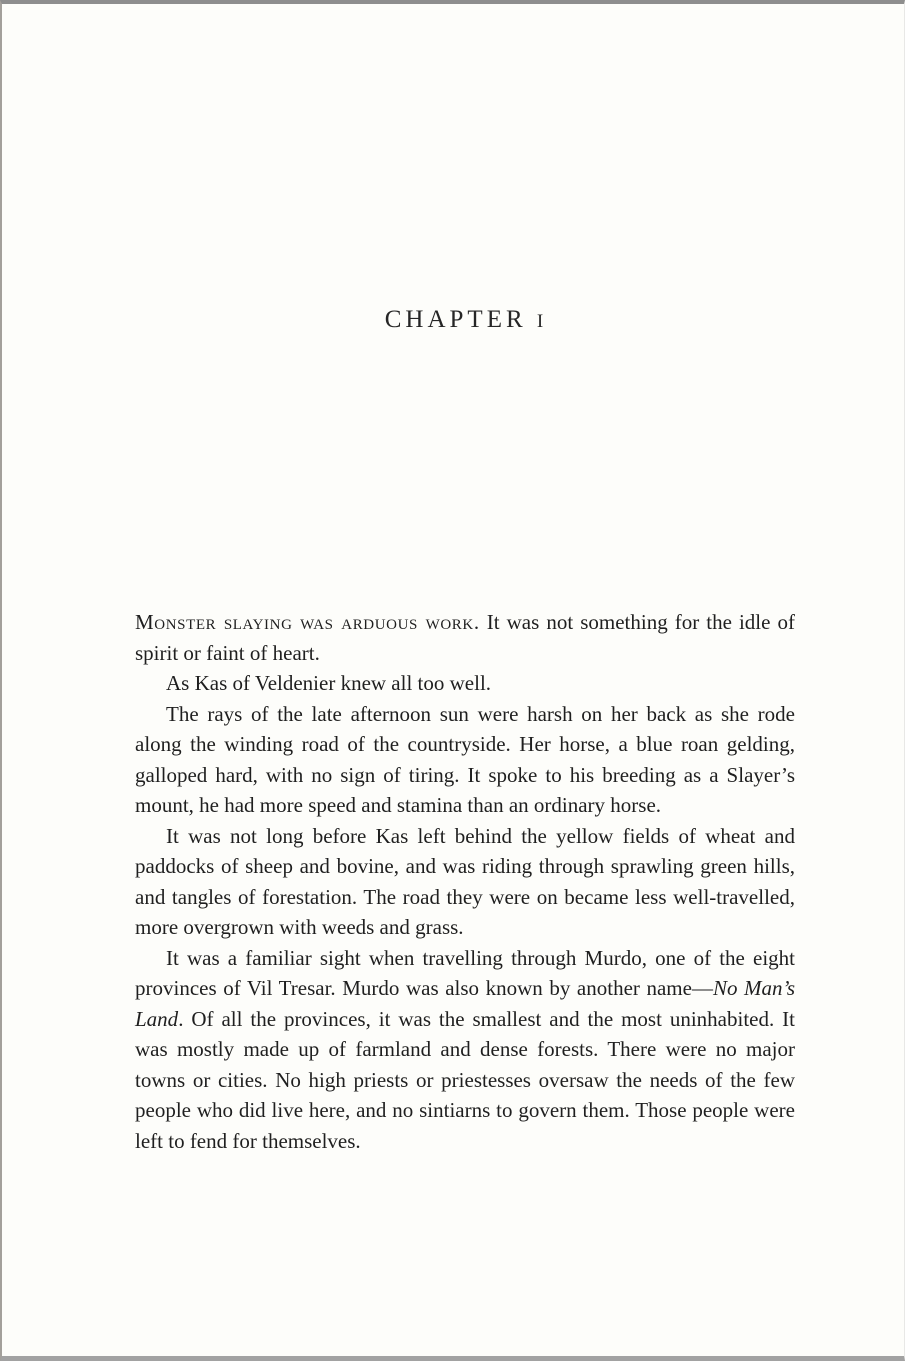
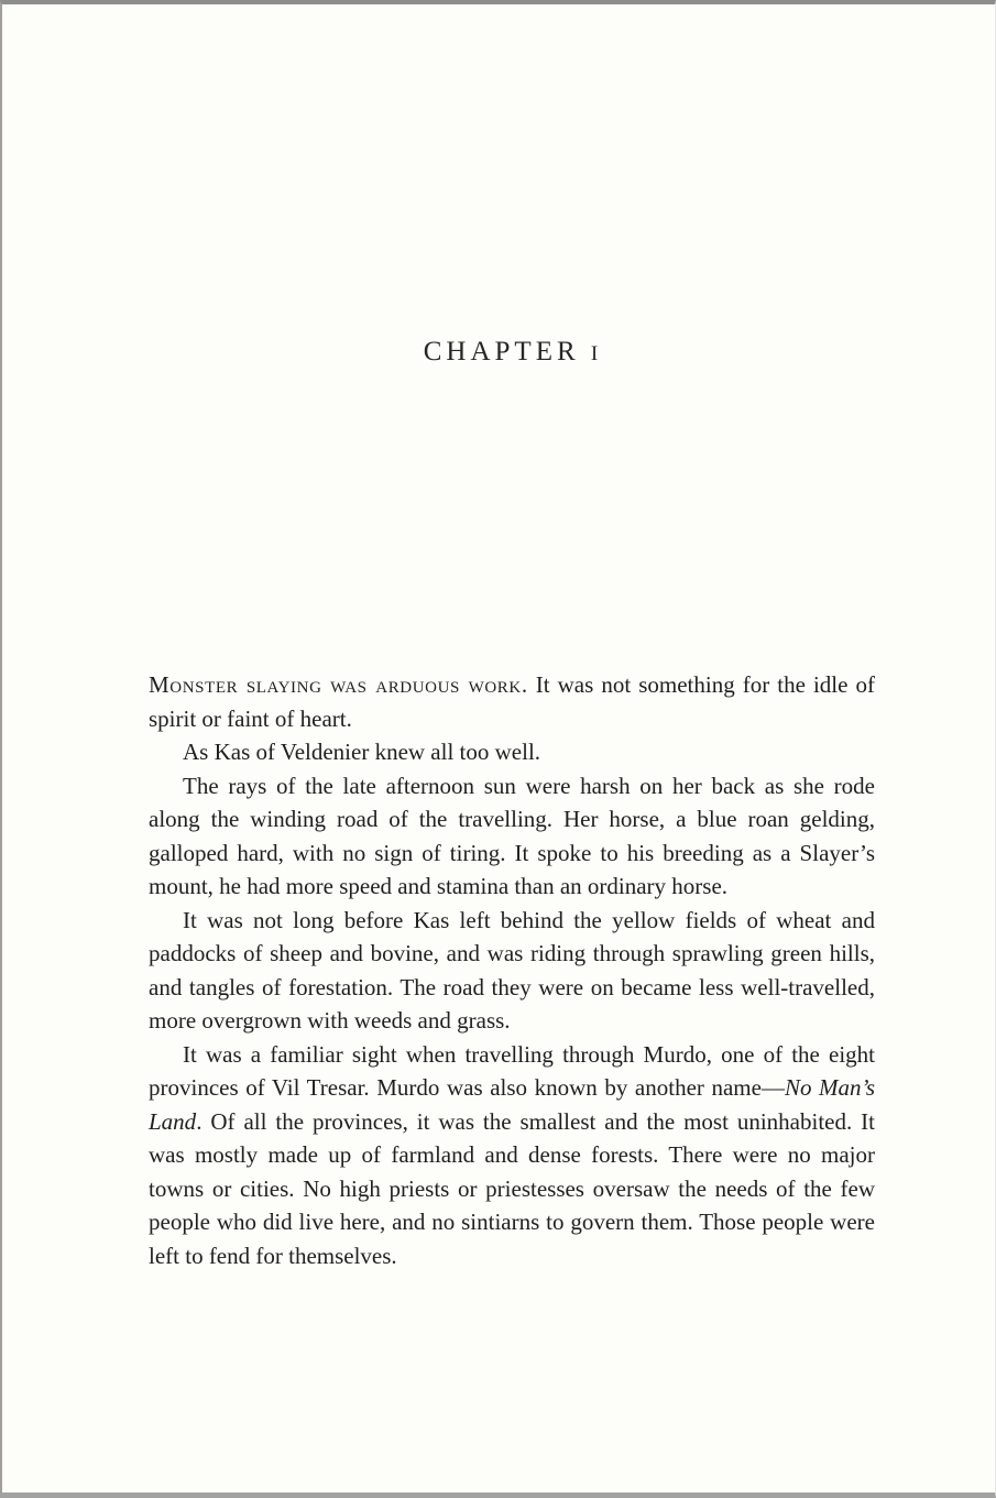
  CHAPTER I
  Monster slaying was arduous work. It was not something for the idle of spirit or faint of heart.
  As Kas of Veldenier knew all too well.
- The rays of the late afternoon sun were harsh on her back as she rode along the winding road of the countryside. Her horse, a blue roan gelding, galloped hard, with no sign of tiring. It spoke to his breeding as a Slayer’s mount, he had more speed and stamina than an ordinary horse.
+ The rays of the late afternoon sun were harsh on her back as she rode along the winding road of the travelling. Her horse, a blue roan gelding, galloped hard, with no sign of tiring. It spoke to his breeding as a Slayer’s mount, he had more speed and stamina than an ordinary horse.
  It was not long before Kas left behind the yellow fields of wheat and paddocks of sheep and bovine, and was riding through sprawling green hills, and tangles of forestation. The road they were on became less well-travelled, more overgrown with weeds and grass.
  It was a familiar sight when travelling through Murdo, one of the eight provinces of Vil Tresar. Murdo was also known by another name—No Man’s Land. Of all the provinces, it was the smallest and the most uninhabited. It was mostly made up of farmland and dense forests. There were no major towns or cities. No high priests or priestesses oversaw the needs of the few people who did live here, and no sintiarns to govern them. Those people were left to fend for themselves.
